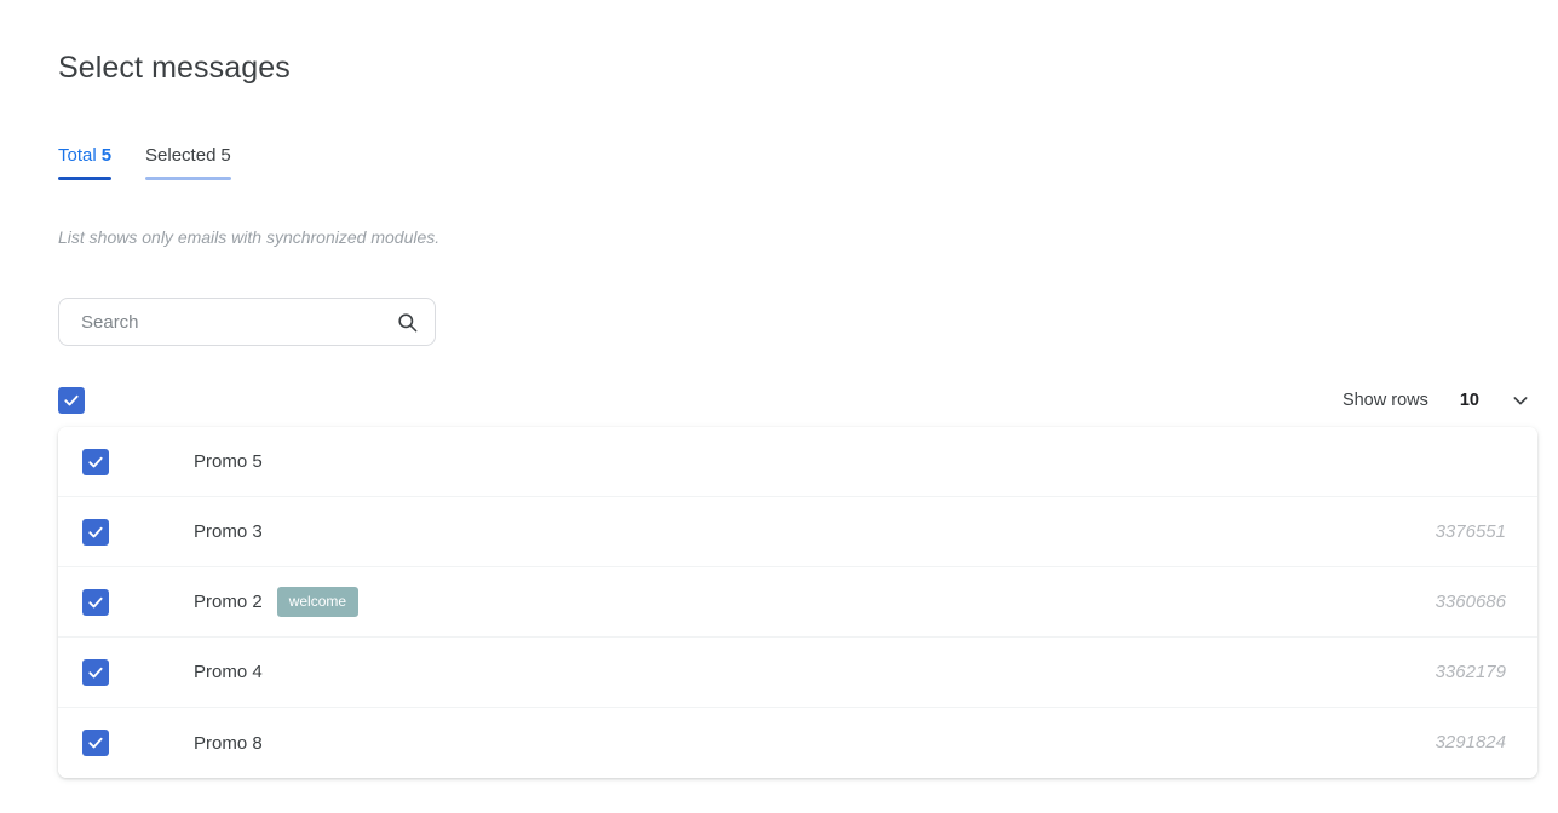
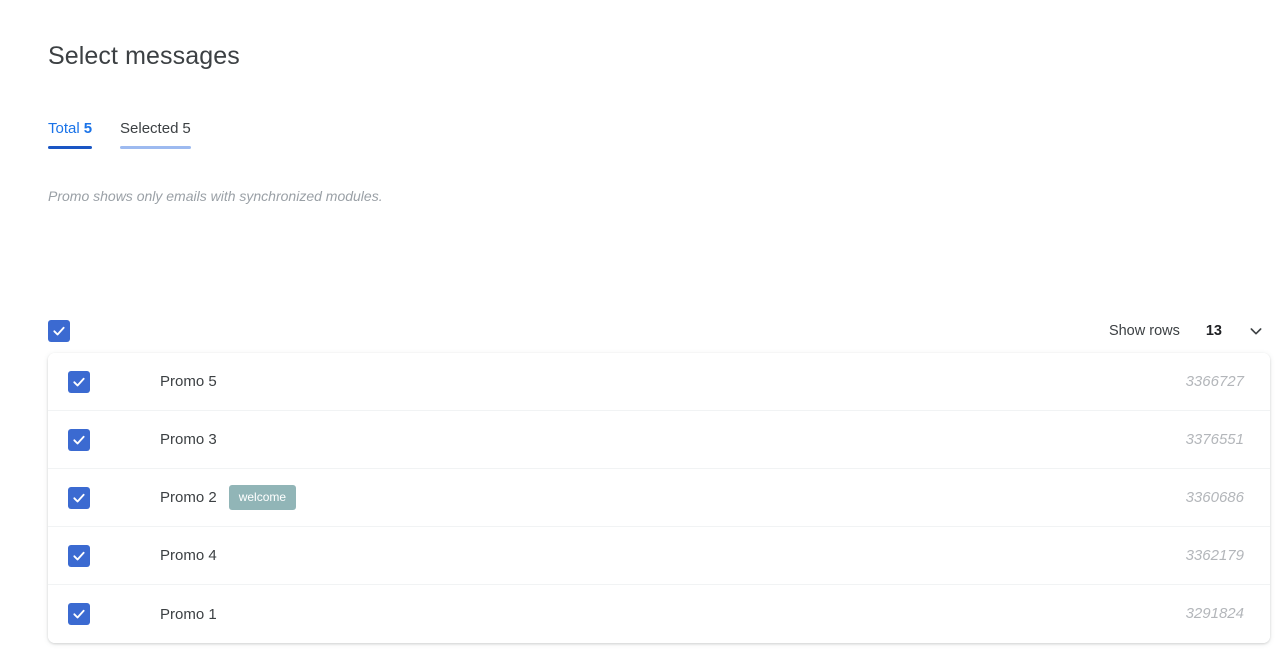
  Select messages
  Total 5
  Selected 5
- List shows only emails with synchronized modules.
+ Promo shows only emails with synchronized modules.
- Search
  Show rows
- 10
+ 13
  Promo 5
+ 3366727
  Promo 3
  3376551
  Promo 2
  welcome
  3360686
  Promo 4
  3362179
- Promo 8
+ Promo 1
  3291824
